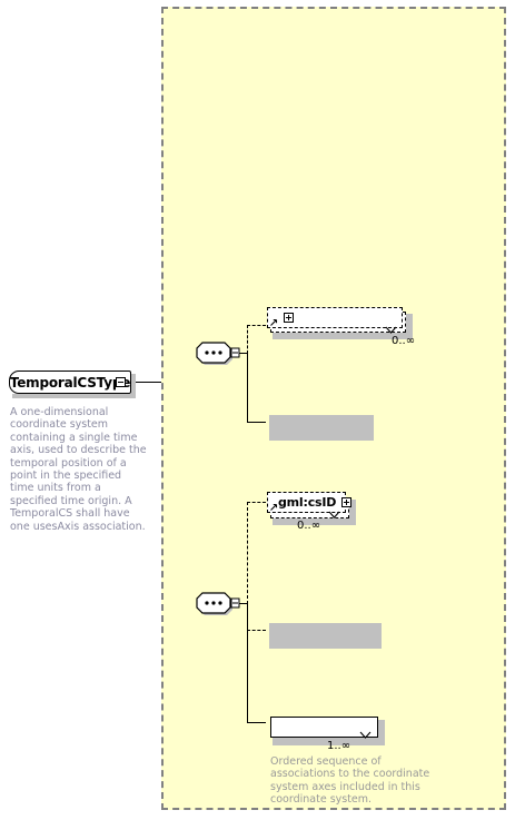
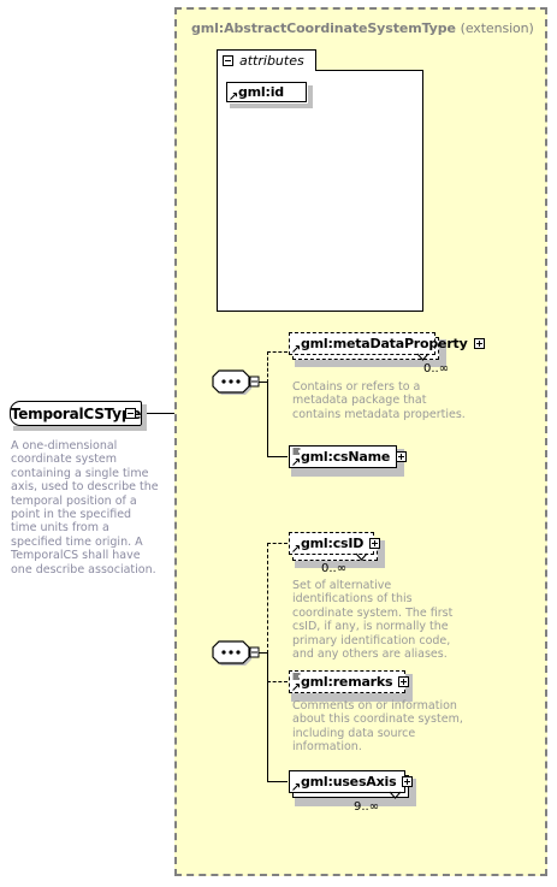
  TemporalCSTye
- A one-dimensional coordinate system containing a single time axis, used to describe the temporal position of a point in the specified time units from a specified time origin. A TemporalCS shall have one usesAxis association.
+ A one-dimensional coordinate system containing a single time axis, used to describe the temporal position of a point in the specified time units from a specified time origin. A TemporalCS shall have one describe association.
+ gml:AbstractCoordinateSystemType (extension)
+ attributes
+ gml:id
+ gml:metaDataProperty
  0..∞
+ Contains or refers to a metadata package that contains metadata properties.
+ gml:csName
  gml:csID
  0..∞
+ Set of alternative identifications of this coordinate system. The first csID, if any, is normally the primary identification code, and any others are aliases.
+ gml:remarks
+ Comments on or information about this coordinate system, including data source information.
+ gml:usesAxis
- 1..∞
+ 9..∞
- Ordered sequence of associations to the coordinate system axes included in this coordinate system.
